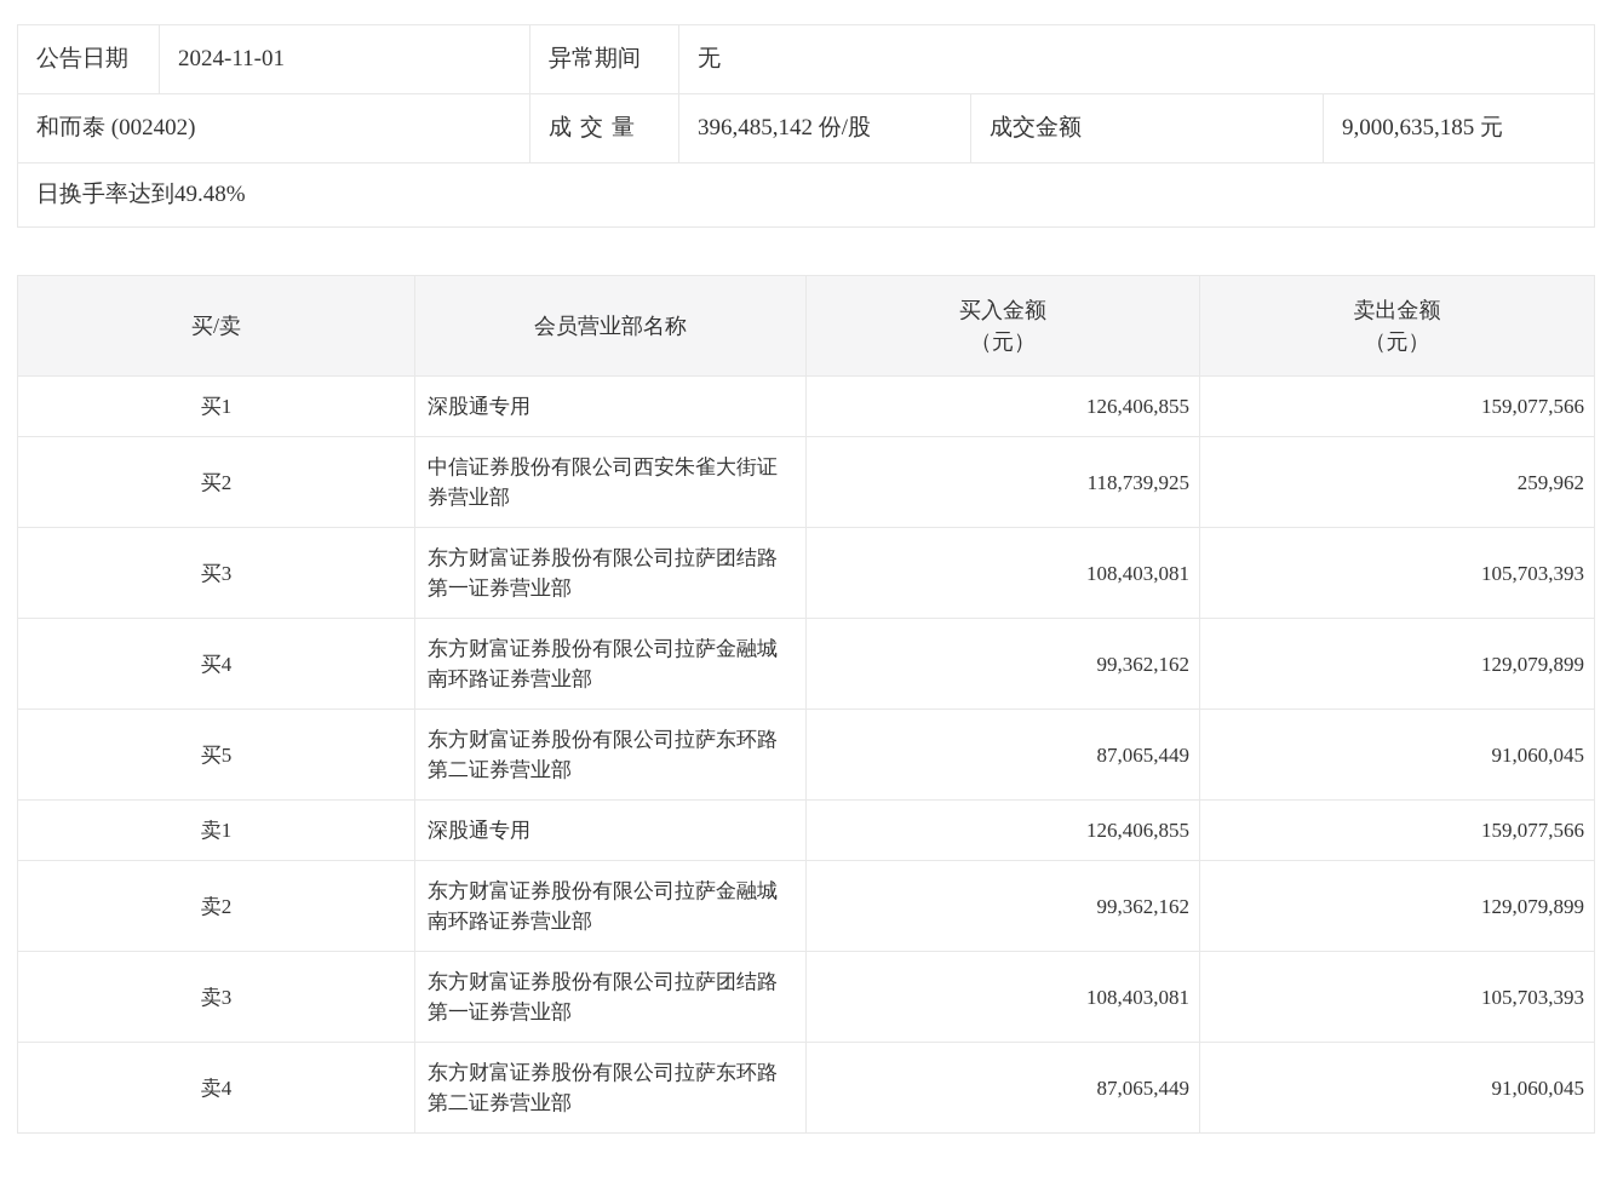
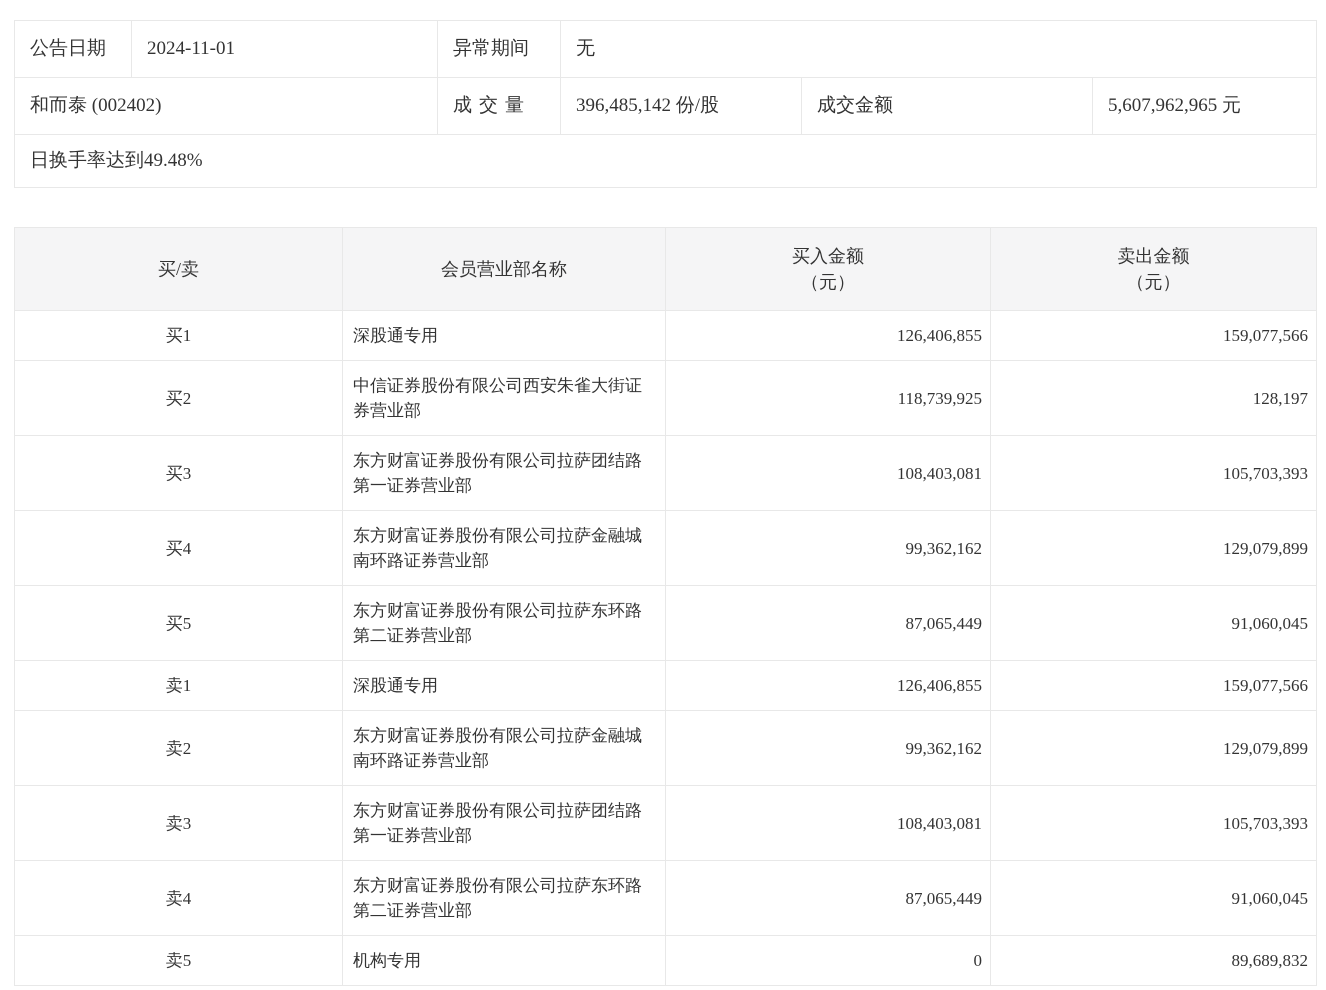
  公告日期	2024-11-01	异常期间	无
- 和而泰 (002402)	成交量	396,485,142 份/股	成交金额	9,000,635,185 元
+ 和而泰 (002402)	成交量	396,485,142 份/股	成交金额	5,607,962,965 元
  日换手率达到49.48%
  买/卖	会员营业部名称	买入金额 （元）	卖出金额 （元）
  买1	深股通专用	126,406,855	159,077,566
- 买2	中信证券股份有限公司西安朱雀大街证券营业部	118,739,925	259,962
+ 买2	中信证券股份有限公司西安朱雀大街证券营业部	118,739,925	128,197
  买3	东方财富证券股份有限公司拉萨团结路第一证券营业部	108,403,081	105,703,393
  买4	东方财富证券股份有限公司拉萨金融城南环路证券营业部	99,362,162	129,079,899
  买5	东方财富证券股份有限公司拉萨东环路第二证券营业部	87,065,449	91,060,045
  卖1	深股通专用	126,406,855	159,077,566
  卖2	东方财富证券股份有限公司拉萨金融城南环路证券营业部	99,362,162	129,079,899
  卖3	东方财富证券股份有限公司拉萨团结路第一证券营业部	108,403,081	105,703,393
  卖4	东方财富证券股份有限公司拉萨东环路第二证券营业部	87,065,449	91,060,045
+ 卖5	机构专用	0	89,689,832
